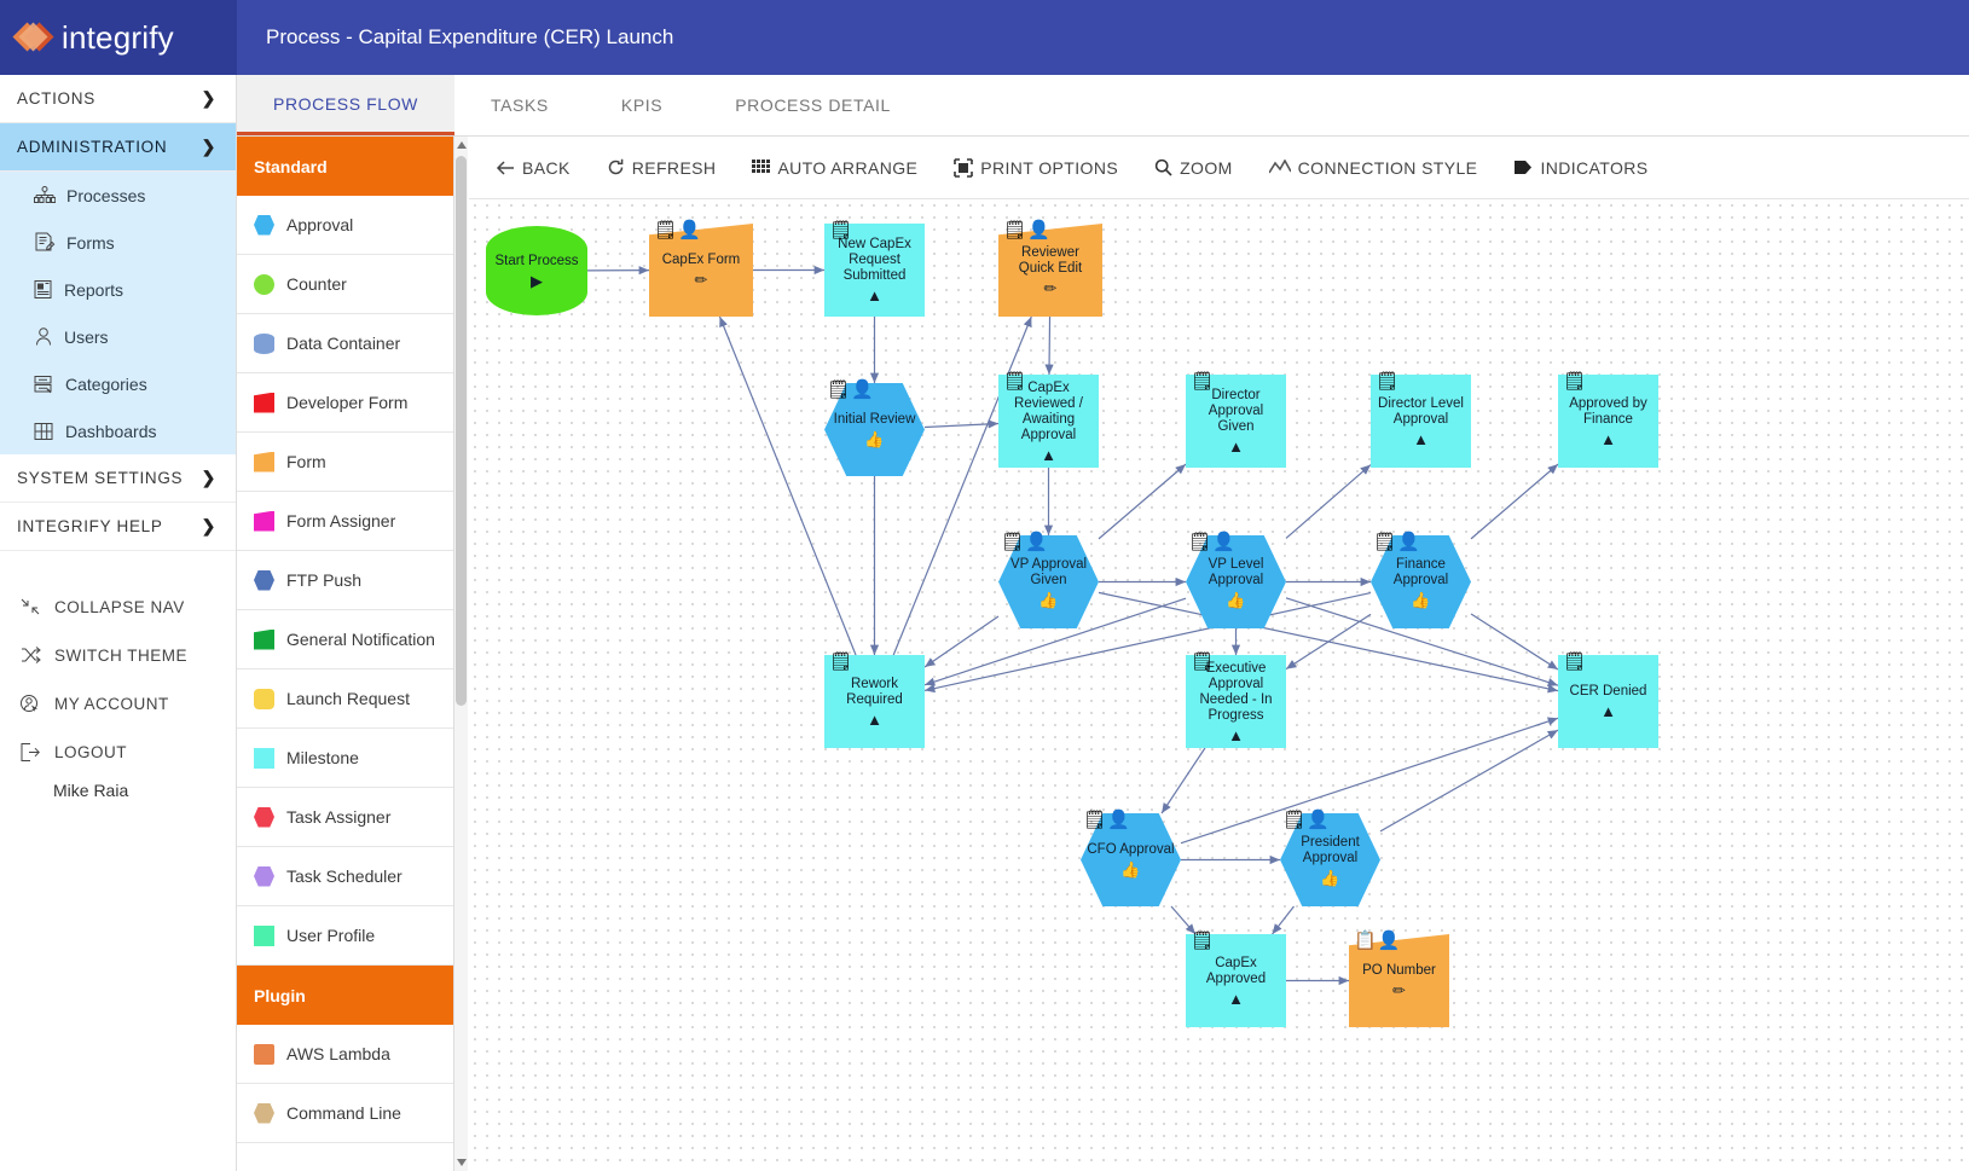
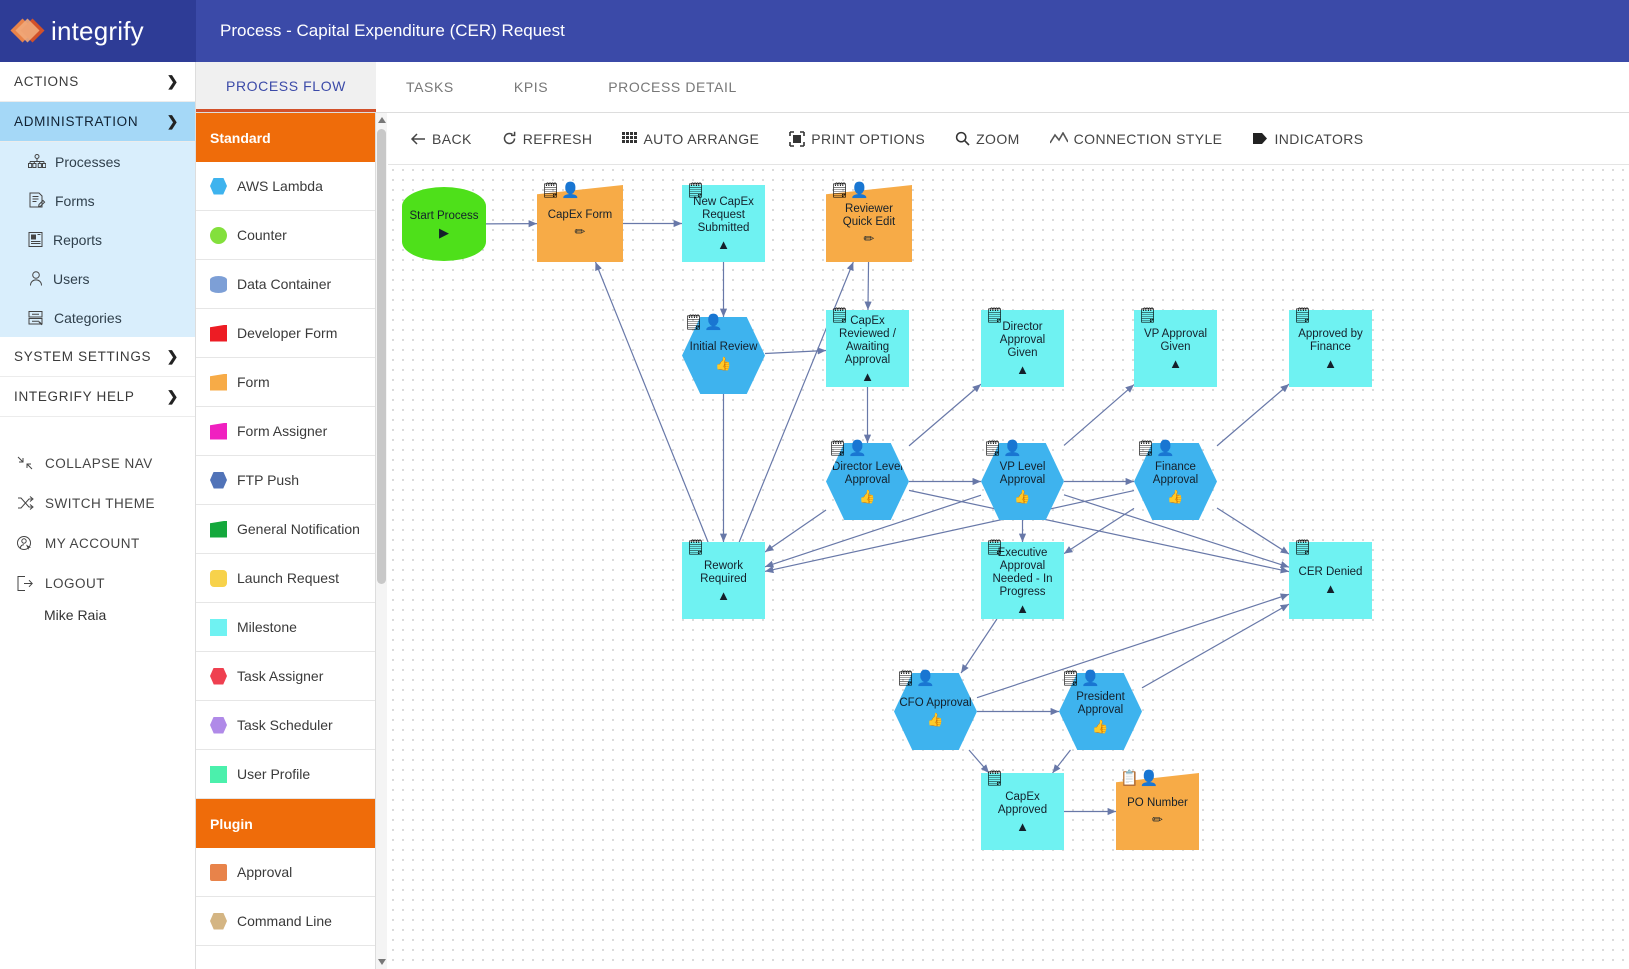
  integrify
- Process - Capital Expenditure (CER) Launch
+ Process - Capital Expenditure (CER) Request
  ACTIONS
  ❯
  ADMINISTRATION
  ❯
  Processes
  Forms
  Reports
  Users
  Categories
- Dashboards
  SYSTEM SETTINGS
  ❯
  INTEGRIFY HELP
  ❯
  COLLAPSE NAV
  SWITCH THEME
  MY ACCOUNT
  LOGOUT
  Mike Raia
  PROCESS FLOW
  TASKS
  KPIS
  PROCESS DETAIL
  Standard
- Approval
+ AWS Lambda
  Counter
  Data Container
  Developer Form
  Form
  Form Assigner
  FTP Push
  General Notification
  Launch Request
  Milestone
  Task Assigner
  Task Scheduler
  User Profile
  Plugin
- AWS Lambda
+ Approval
  Command Line
  BACK
  REFRESH
  AUTO ARRANGE
  PRINT OPTIONS
  ZOOM
  CONNECTION STYLE
  INDICATORS
  Start Process
  ▶
  CapEx Form
  ✏
  🗒
  👤
  New CapEx Request Submitted
  ▲
  🗒
  Reviewer Quick Edit
  ✏
  🗒
  👤
  Initial Review
  👍
  🗒
  👤
  CapEx Reviewed / Awaiting Approval
  ▲
  🗒
  Director Approval Given
  ▲
  🗒
- Director Level Approval
+ VP Approval Given
  ▲
  🗒
  Approved by Finance
  ▲
  🗒
- VP Approval Given
+ Director Level Approval
  👍
  🗒
  👤
  VP Level Approval
  👍
  🗒
  👤
  Finance Approval
  👍
  🗒
  👤
  Rework Required
  ▲
  🗒
  Executive Approval Needed - In Progress
  ▲
  🗒
  CER Denied
  ▲
  🗒
  CFO Approval
  👍
  🗒
  👤
  President Approval
  👍
  🗒
  👤
  CapEx Approved
  ▲
  🗒
  PO Number
  ✏
  📋
  👤
